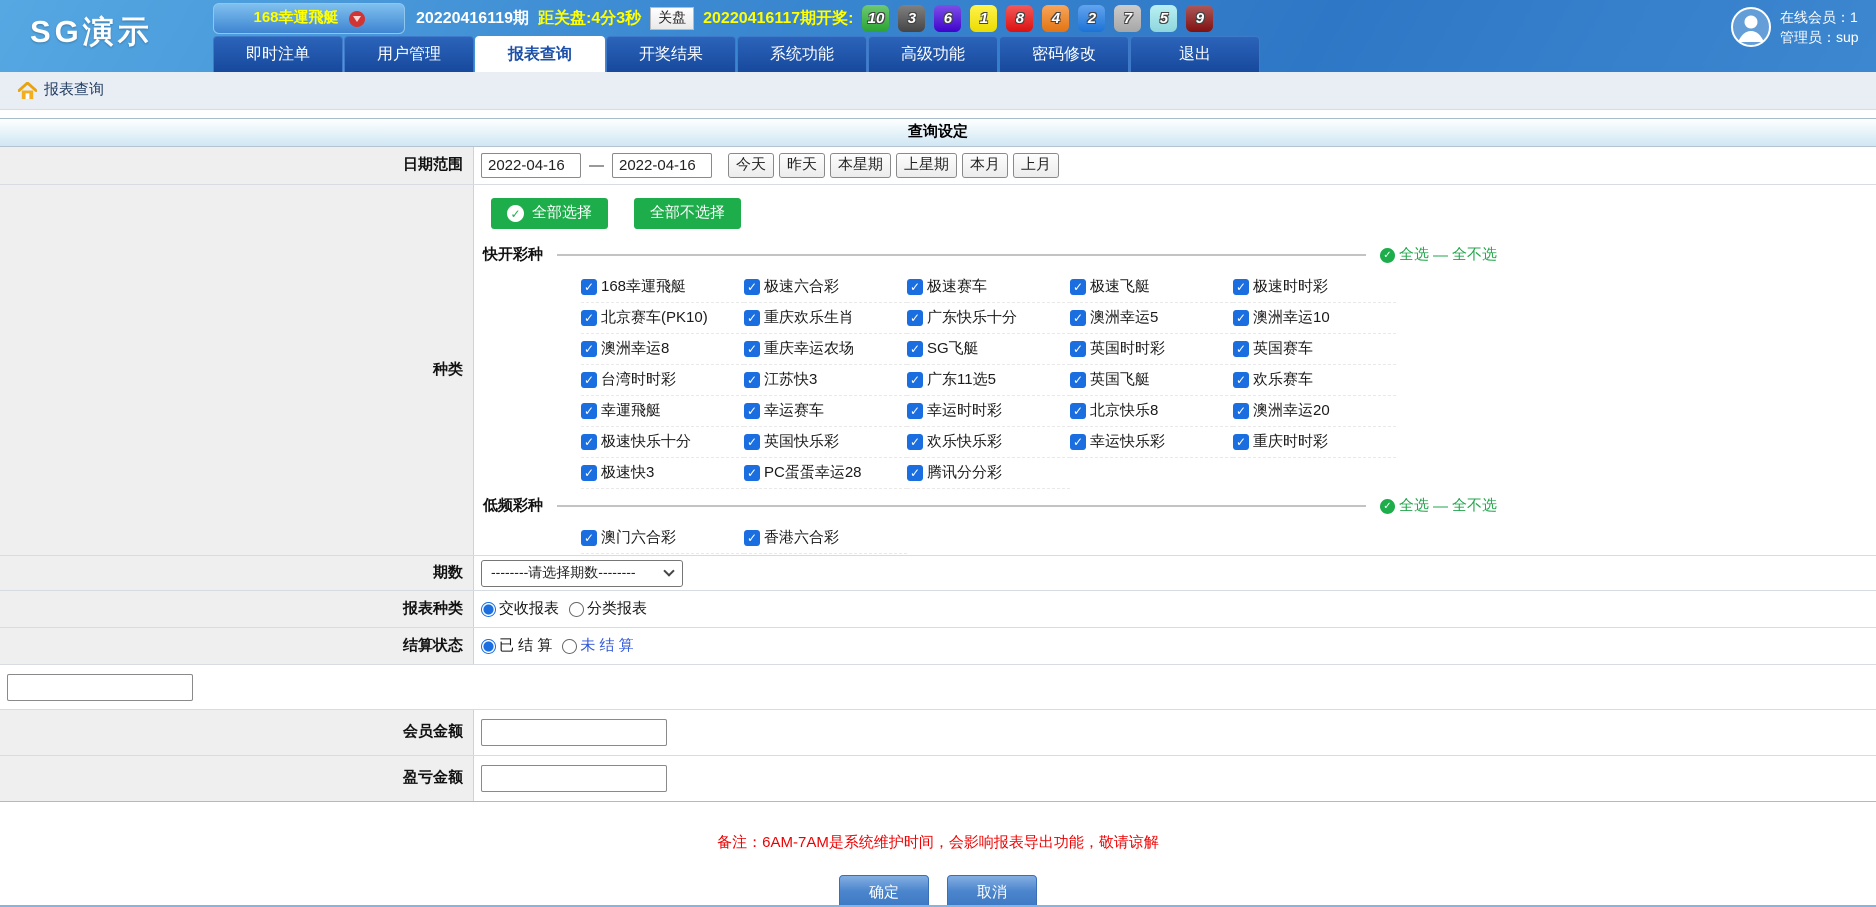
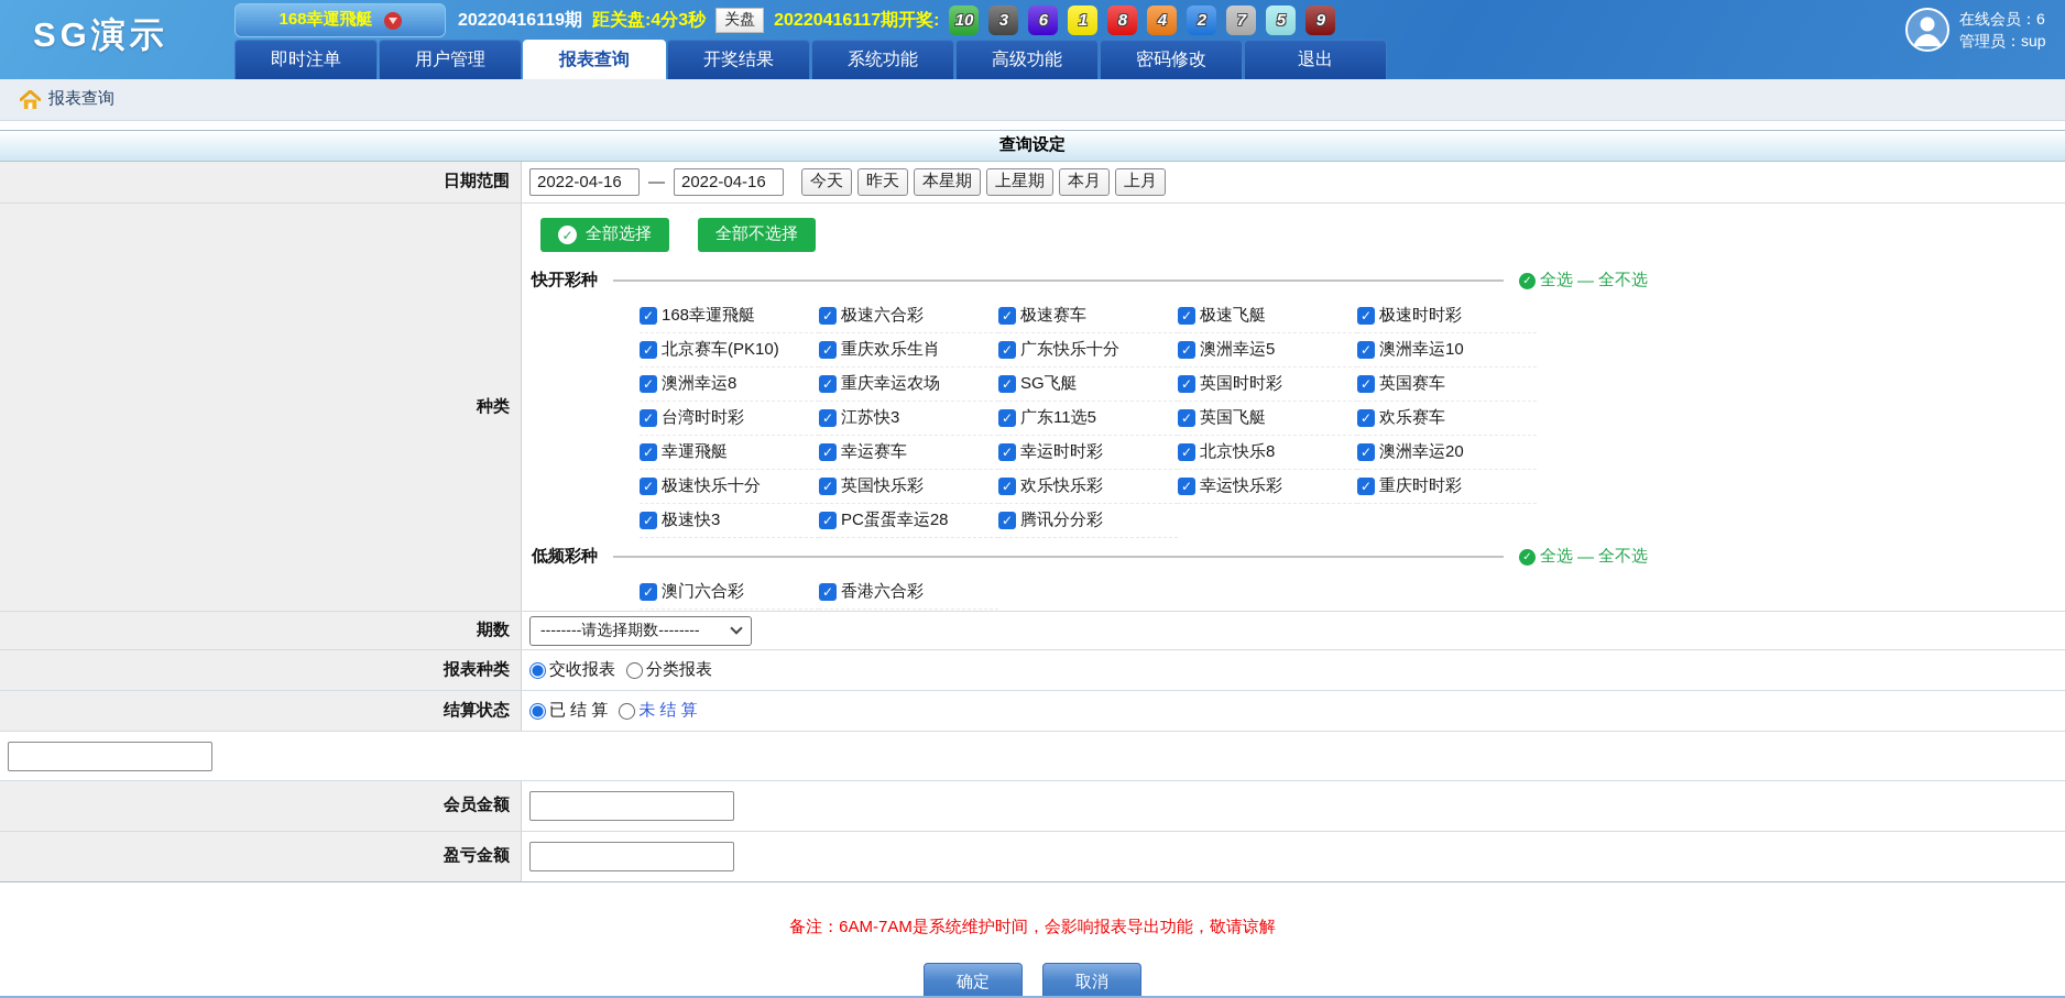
  SG演示
  168幸運飛艇
  20220416119期
  距关盘:4分3秒
  关盘
  20220416117期开奖:
  10
  3
  6
  1
  8
  4
  2
  7
  5
  9
- 在线会员：1
+ 在线会员：6
  管理员：sup
  即时注单
  用户管理
  报表查询
  开奖结果
  系统功能
  高级功能
  密码修改
  退出
  报表查询
  查询设定
  日期范围
  2022-04-16
  —
  2022-04-16
  今天
  昨天
  本星期
  上星期
  本月
  上月
  种类
  ✓
  全部选择
  全部不选择
  快开彩种
  ✓
  全选
  —
  全不选
  ✓
  168幸運飛艇
  ✓
  极速六合彩
  ✓
  极速赛车
  ✓
  极速飞艇
  ✓
  极速时时彩
  ✓
  北京赛车(PK10)
  ✓
  重庆欢乐生肖
  ✓
  广东快乐十分
  ✓
  澳洲幸运5
  ✓
  澳洲幸运10
  ✓
  澳洲幸运8
  ✓
  重庆幸运农场
  ✓
  SG飞艇
  ✓
  英国时时彩
  ✓
  英国赛车
  ✓
  台湾时时彩
  ✓
  江苏快3
  ✓
  广东11选5
  ✓
  英国飞艇
  ✓
  欢乐赛车
  ✓
  幸運飛艇
  ✓
  幸运赛车
  ✓
  幸运时时彩
  ✓
  北京快乐8
  ✓
  澳洲幸运20
  ✓
  极速快乐十分
  ✓
  英国快乐彩
  ✓
  欢乐快乐彩
  ✓
  幸运快乐彩
  ✓
  重庆时时彩
  ✓
  极速快3
  ✓
  PC蛋蛋幸运28
  ✓
  腾讯分分彩
  低频彩种
  ✓
  全选
  —
  全不选
  ✓
  澳门六合彩
  ✓
  香港六合彩
  期数
  --------请选择期数--------
  报表种类
  交收报表
  分类报表
  结算状态
  已 结 算
  未 结 算
  会员金额
  盈亏金额
  备注：6AM-7AM是系统维护时间，会影响报表导出功能，敬请谅解
  确定
  取消
